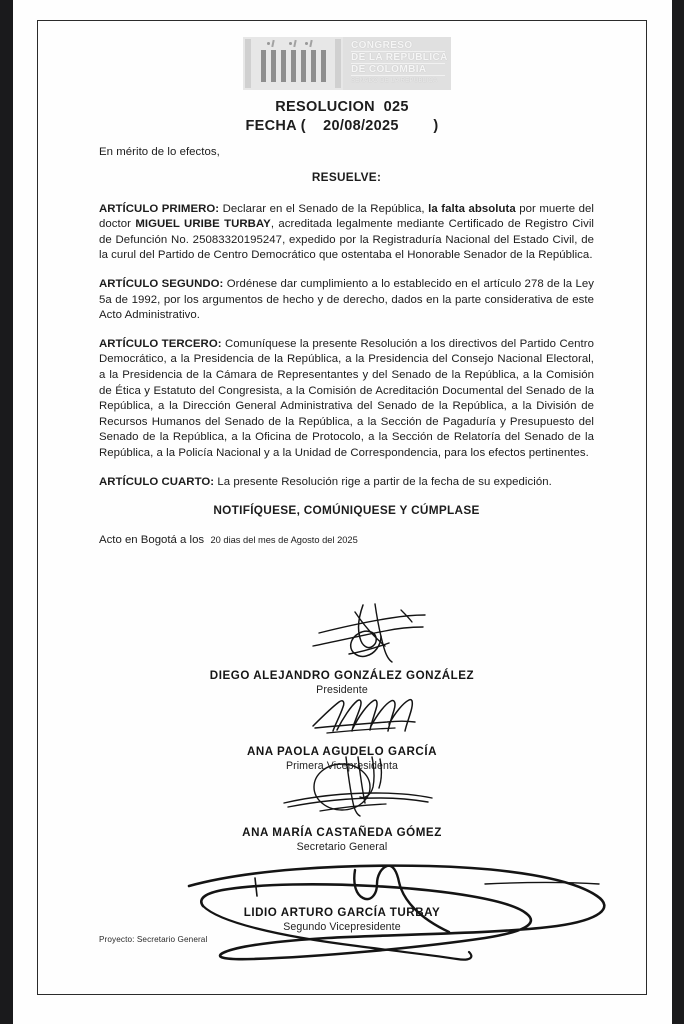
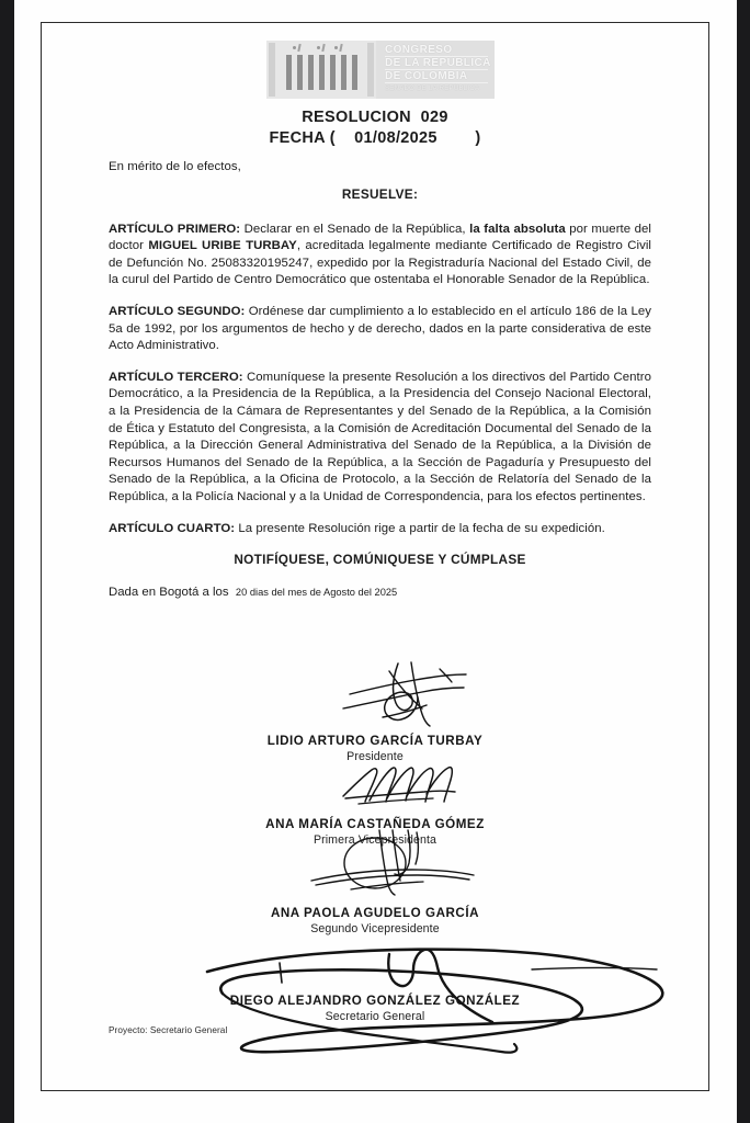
  CONGRESO
  DE LA REPÚBLICA
  DE COLOMBIA
- RESOLUCION 025
+ RESOLUCION 029
- FECHA ( 20/08/2025 )
+ FECHA ( 01/08/2025 )
  En mérito de lo efectos,
  RESUELVE:
  ARTÍCULO PRIMERO: Declarar en el Senado de la República, la falta absoluta por muerte del doctor MIGUEL URIBE TURBAY, acreditada legalmente mediante Certificado de Registro Civil de Defunción No. 25083320195247, expedido por la Registraduría Nacional del Estado Civil, de la curul del Partido de Centro Democrático que ostentaba el Honorable Senador de la República.
- ARTÍCULO SEGUNDO: Ordénese dar cumplimiento a lo establecido en el artículo 278 de la Ley 5a de 1992, por los argumentos de hecho y de derecho, dados en la parte considerativa de este Acto Administrativo.
+ ARTÍCULO SEGUNDO: Ordénese dar cumplimiento a lo establecido en el artículo 186 de la Ley 5a de 1992, por los argumentos de hecho y de derecho, dados en la parte considerativa de este Acto Administrativo.
  ARTÍCULO TERCERO: Comuníquese la presente Resolución a los directivos del Partido Centro Democrático, a la Presidencia de la República, a la Presidencia del Consejo Nacional Electoral, a la Presidencia de la Cámara de Representantes y del Senado de la República, a la Comisión de Ética y Estatuto del Congresista, a la Comisión de Acreditación Documental del Senado de la República, a la Dirección General Administrativa del Senado de la República, a la División de Recursos Humanos del Senado de la República, a la Sección de Pagaduría y Presupuesto del Senado de la República, a la Oficina de Protocolo, a la Sección de Relatoría del Senado de la República, a la Policía Nacional y a la Unidad de Correspondencia, para los efectos pertinentes.
  ARTÍCULO CUARTO: La presente Resolución rige a partir de la fecha de su expedición.
  NOTIFÍQUESE, COMÚNIQUESE Y CÚMPLASE
- Acto en Bogotá a los 20 dias del mes de Agosto del 2025
+ Dada en Bogotá a los 20 dias del mes de Agosto del 2025
- DIEGO ALEJANDRO GONZÁLEZ GONZÁLEZ
+ LIDIO ARTURO GARCÍA TURBAY
  Presidente
- ANA PAOLA AGUDELO GARCÍA
+ ANA MARÍA CASTAÑEDA GÓMEZ
  Primeraicepesienta
- ANA MARÍA CASTAÑEDA GÓMEZ
+ ANA PAOLA AGUDELO GARCÍA
- Secretario General
+ Segundo Vicepresidente
- LIDIO ARTURO GARCÍA TURBAY
+ DIEGO ALEJANDRO GONZÁLEZ GONZÁLEZ
- Segundo Vicepresidente
+ Secretario General
  Proyecto: Secretario General
